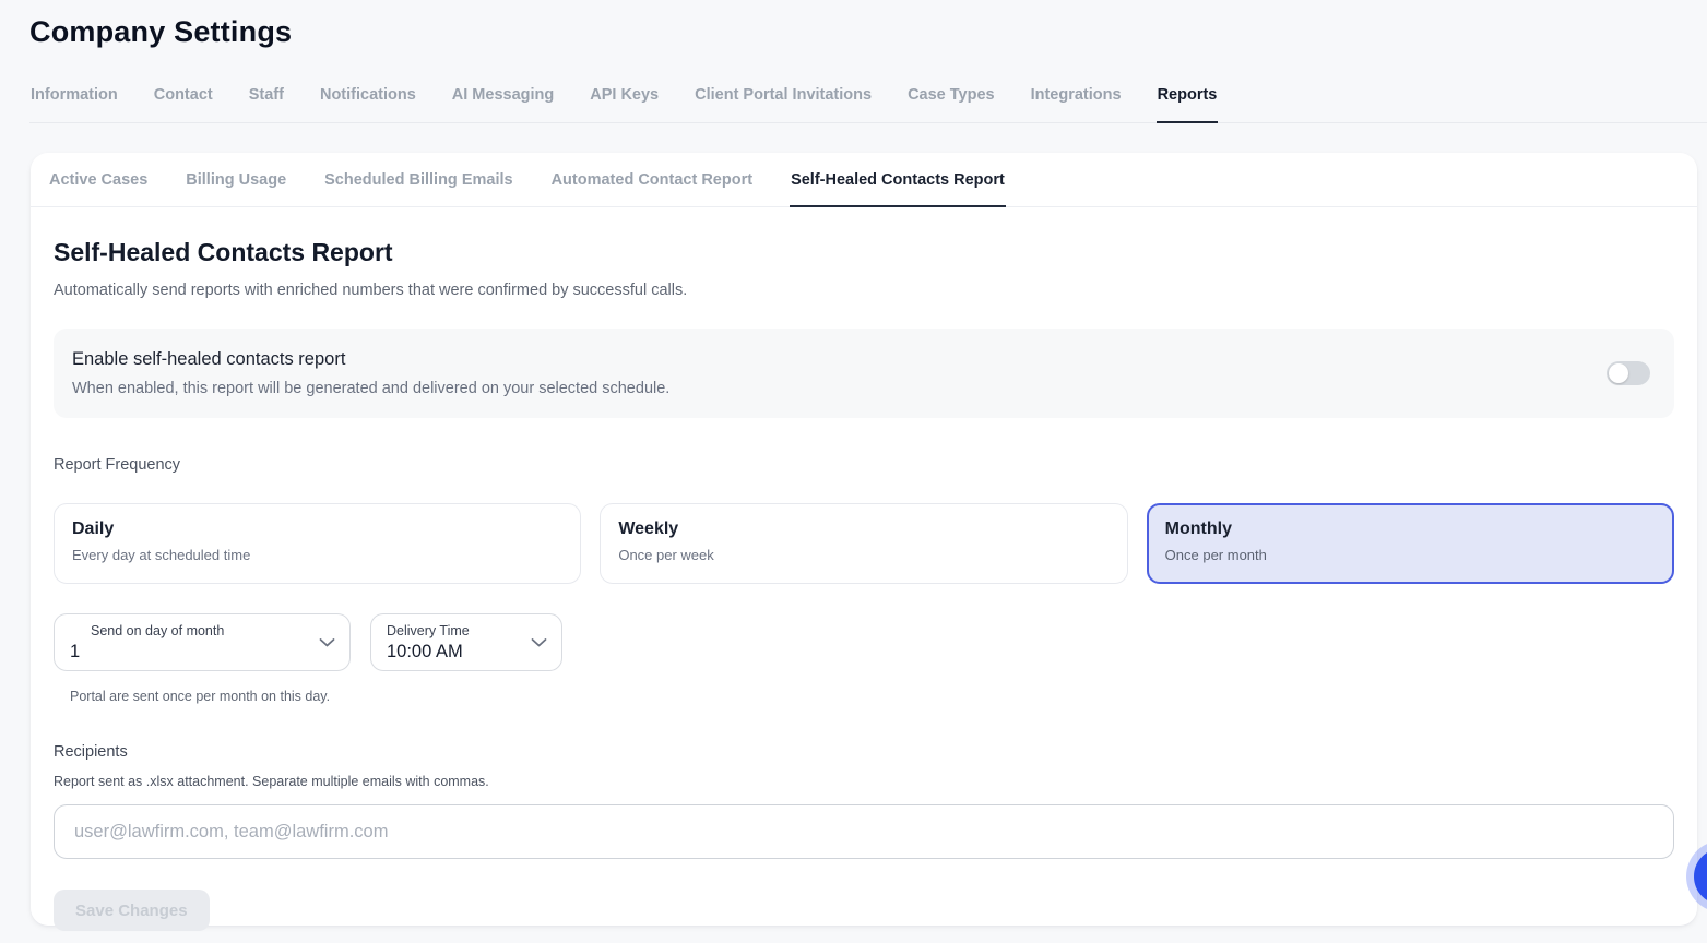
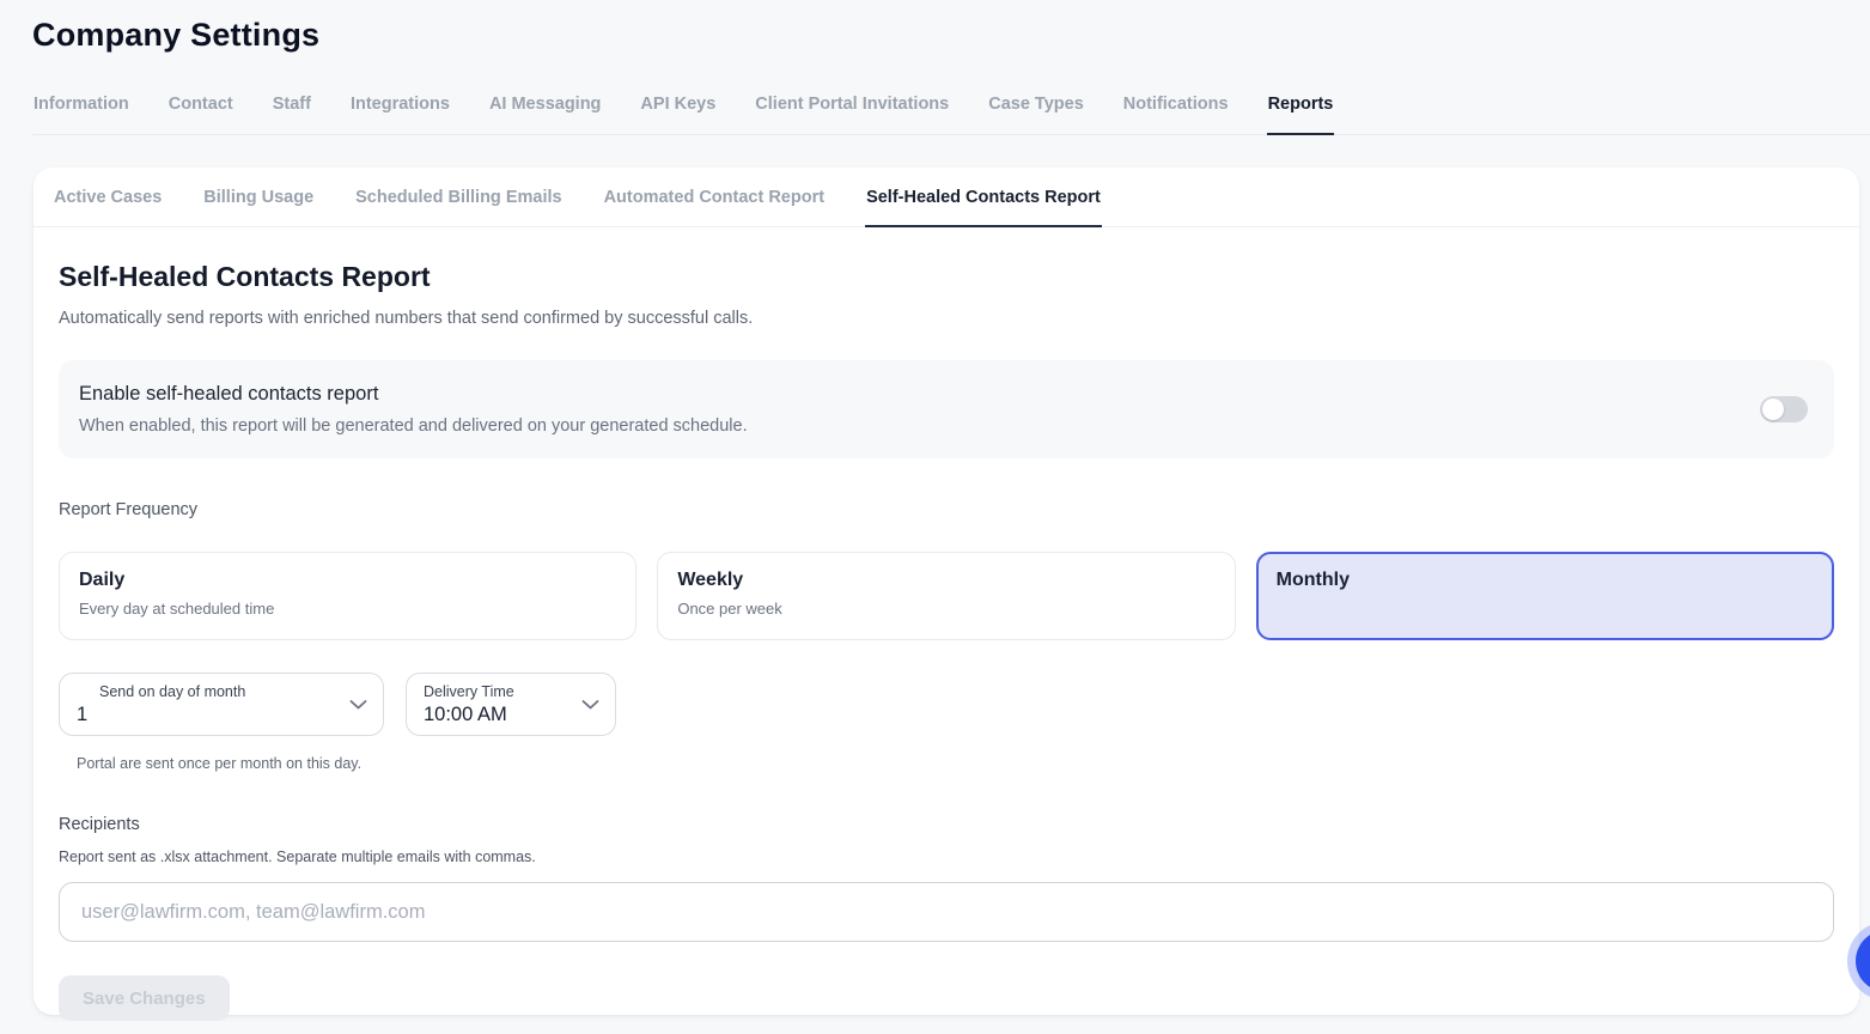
  Company Settings
  Information
  Contact
  Staff
- Notifications
+ Integrations
  AI Messaging
  API Keys
  Client Portal Invitations
  Case Types
- Integrations
+ Notifications
  Reports
  Active Cases
  Billing Usage
  Scheduled Billing Emails
  Automated Contact Report
  Self-Healed Contacts Report
  Self-Healed Contacts Report
- Automatically send reports with enriched numbers that were confirmed by successful calls.
+ Automatically send reports with enriched numbers that send confirmed by successful calls.
  Enable self-healed contacts report
- When enabled, this report will be generated and delivered on your selected schedule.
+ When enabled, this report will be generated and delivered on your generated schedule.
  Report Frequency
  Daily
  Every day at scheduled time
  Weekly
  Once per week
  Monthly
- Once per month
  Send on day of month
  1
  Delivery Time
  10:00 AM
  Portal are sent once per month on this day.
  Recipients
  Report sent as .xlsx attachment. Separate multiple emails with commas.
  user@lawfirm.com, team@lawfirm.com Save Changes
